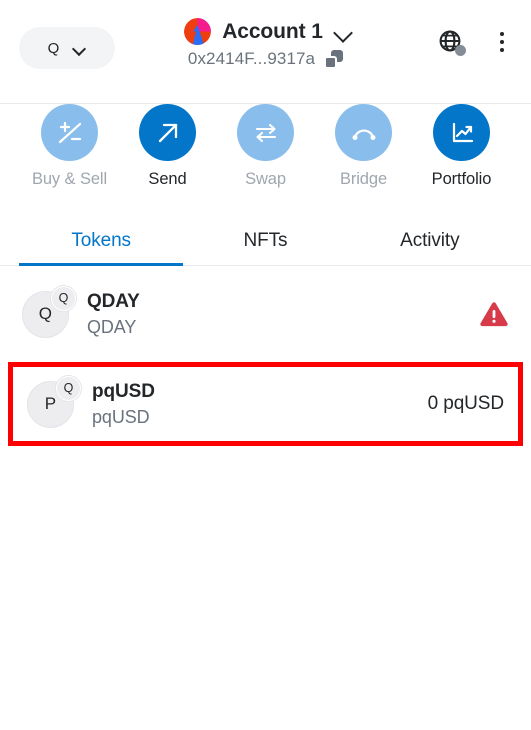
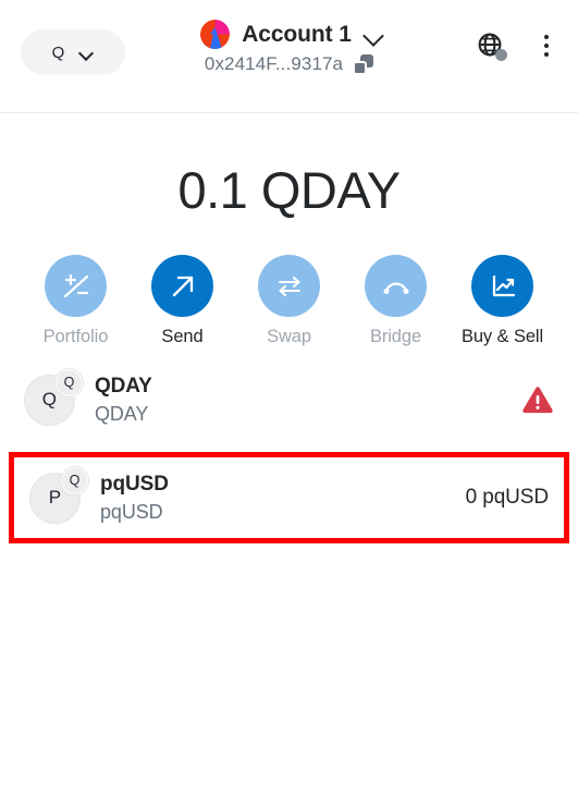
  Q
  Account 1
  0x2414F...9317a
+ 0.1 QDAY
- Buy & Sell
+ Portfolio
  Send
  Swap
  Bridge
- Portfolio
+ Buy & Sell
- Tokens
- NFTs
- Activity
  Q
  Q
  QDAY
  QDAY
  P
  Q
  pqUSD
  pqUSD
  0 pqUSD
